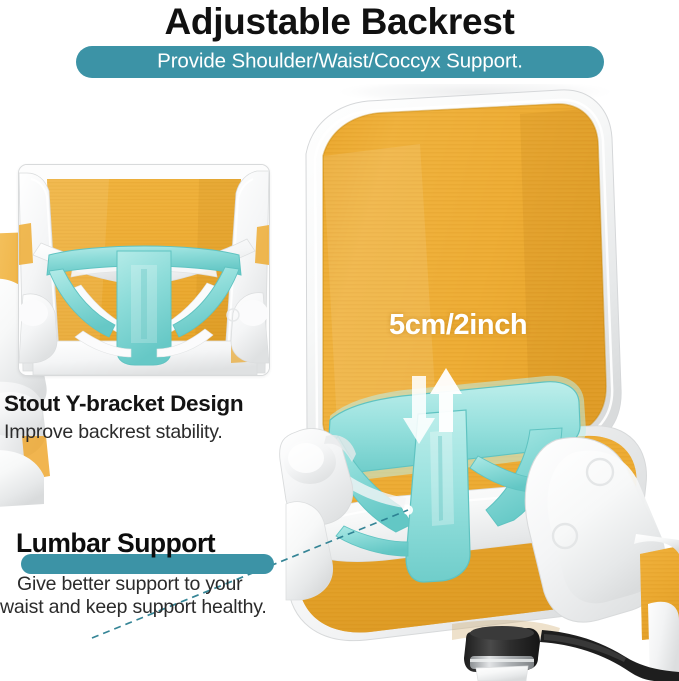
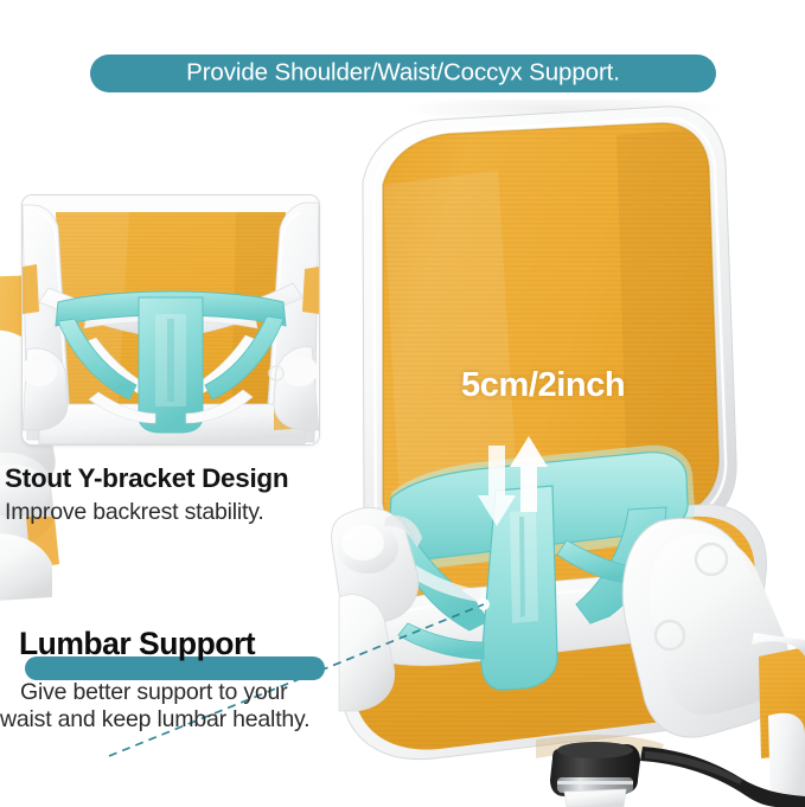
- Adjustable Backrest
  Provide Shoulder/Waist/Coccyx Support.
  Stout Y-bracket Design
  Improve backrest stability.
  Lumbar Support
  Give better support to your
- waist and keep support healthy.
+ waist and keep lumbar healthy.
  5cm/2inch
